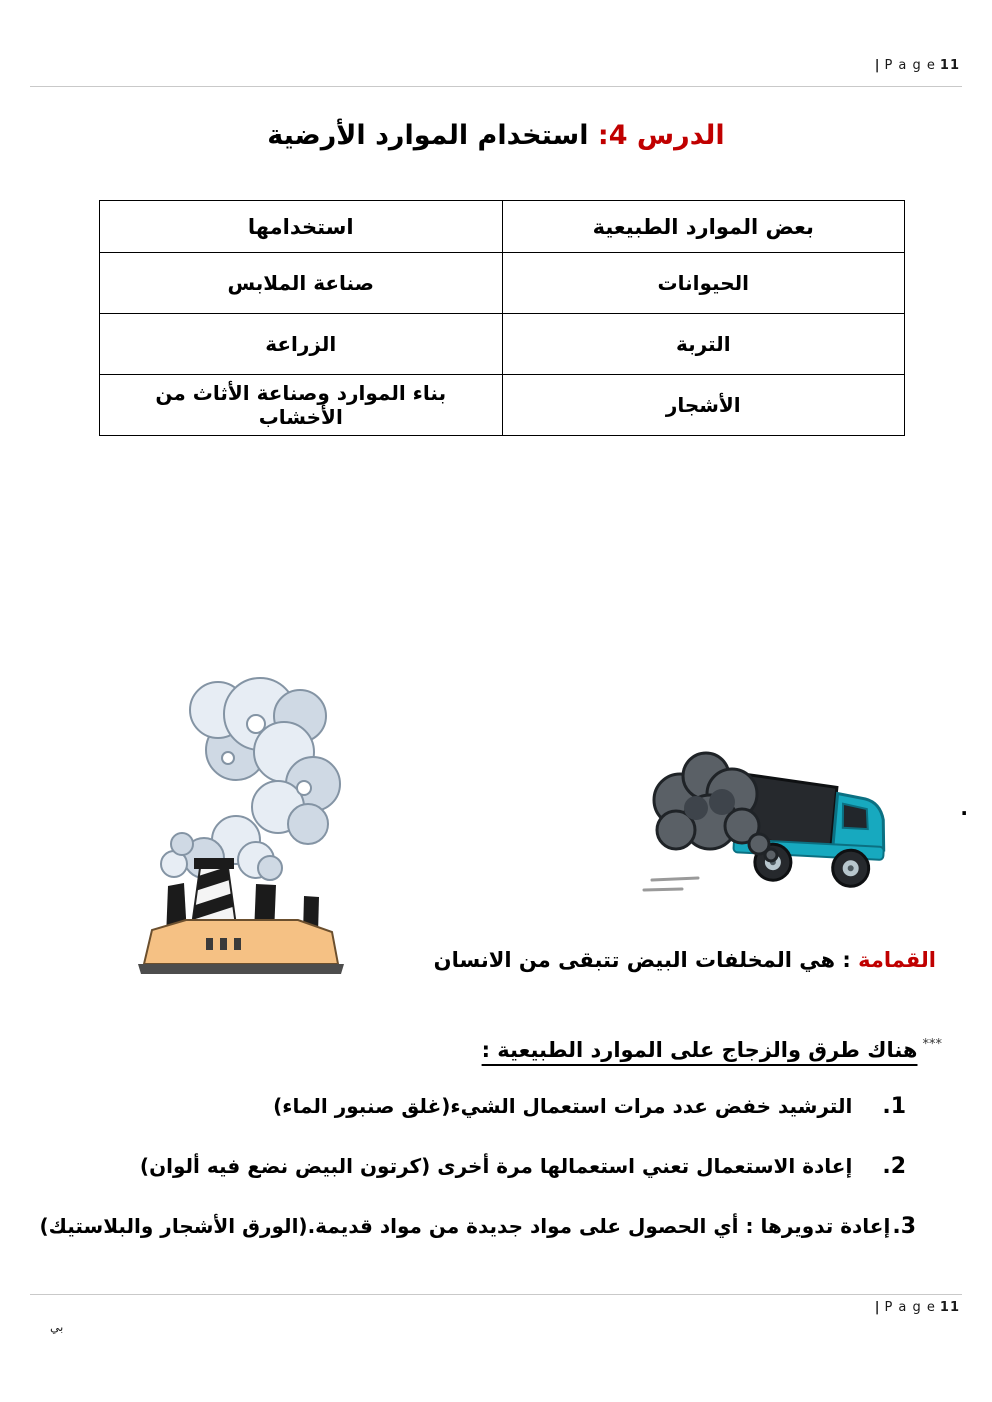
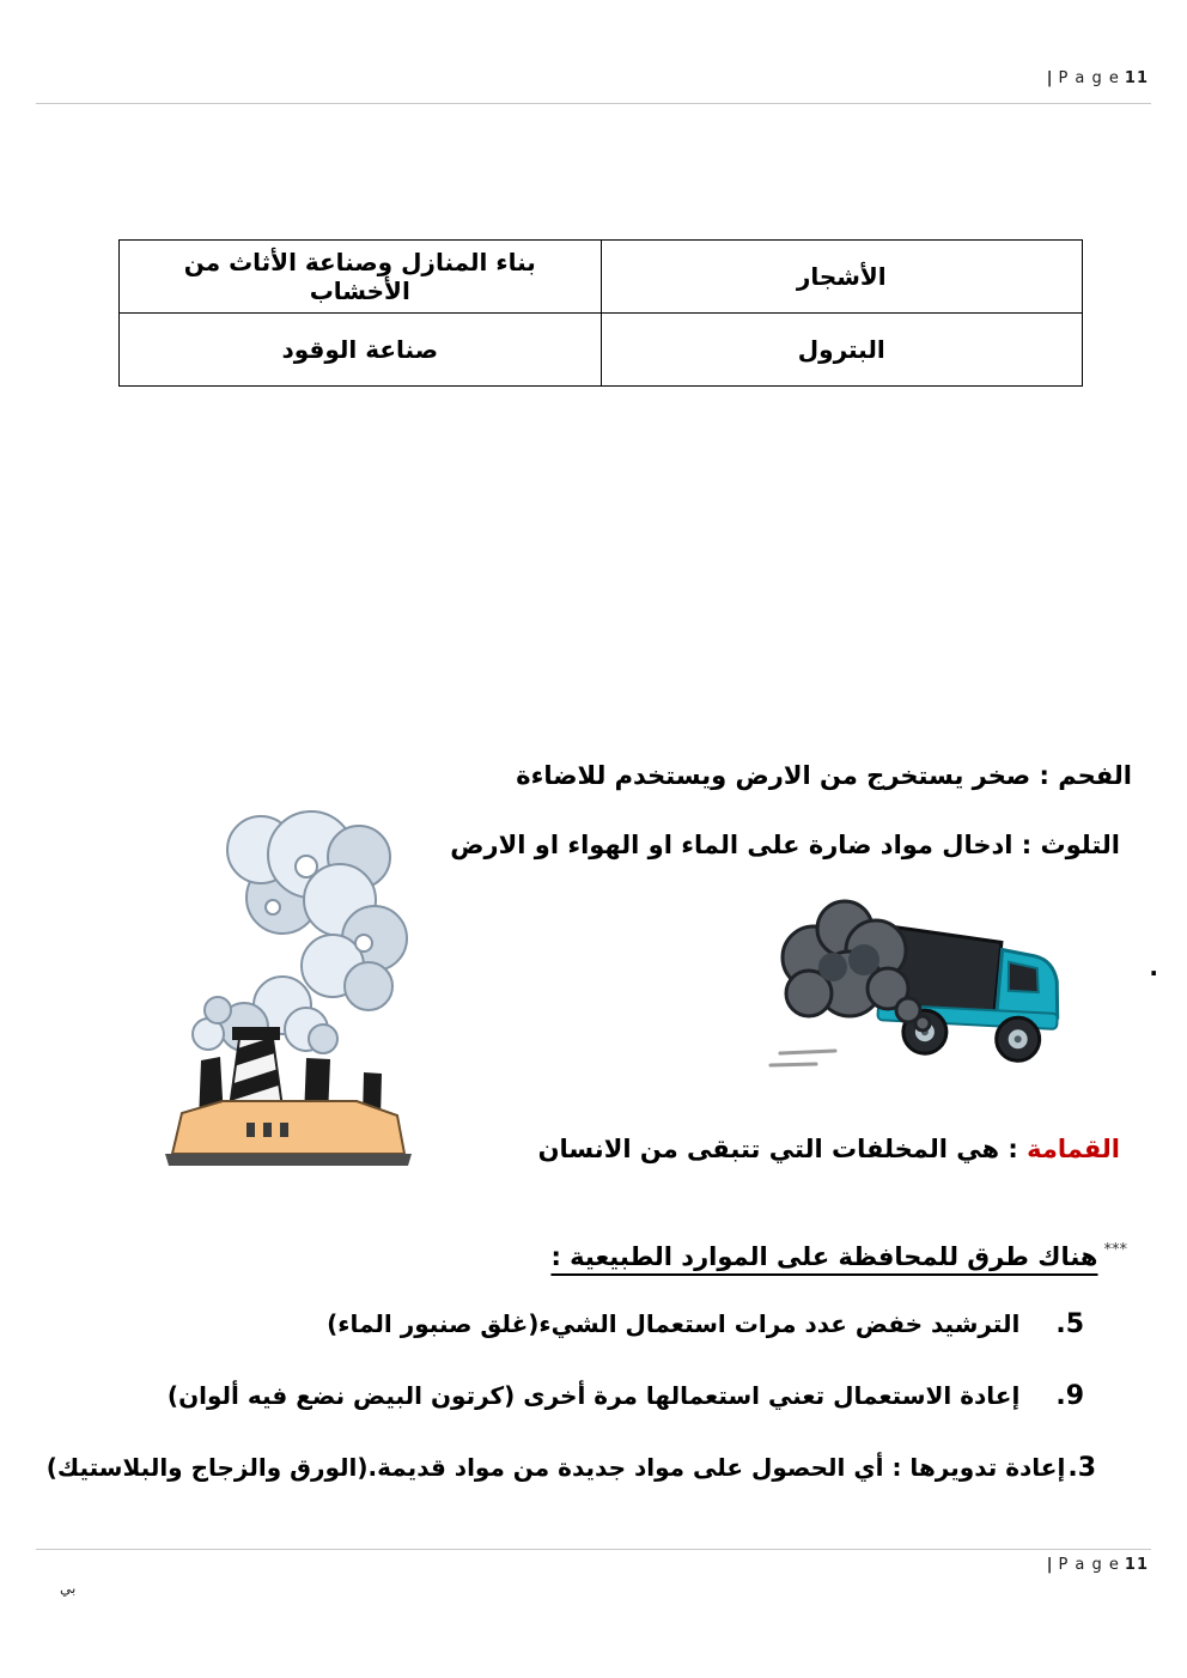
  | P a g e 11
- الدرس 4: استخدام الموارد الأرضية
- بعض الموارد الطبيعية	استخدامها
- الحيوانات	صناعة الملابس
- التربة	الزراعة
- الأشجار	بناء الموارد وصناعة الأثاث من الأخشاب
+ الأشجار	بناء المنازل وصناعة الأثاث من الأخشاب
+ البترول	صناعة الوقود
+ الفحم : صخر يستخرج من الارض ويستخدم للاضاءة
+ التلوث : ادخال مواد ضارة على الماء او الهواء او الارض
  .
- القمامة : هي المخلفات البيض تتبقى من الانسان
+ القمامة : هي المخلفات التي تتبقى من الانسان
- ***هناك طرق والزجاج على الموارد الطبيعية :
+ ***هناك طرق للمحافظة على الموارد الطبيعية :
- 1.الترشيد خفض عدد مرات استعمال الشيء(غلق صنبور الماء)
+ 5.الترشيد خفض عدد مرات استعمال الشيء(غلق صنبور الماء)
- 2.إعادة الاستعمال تعني استعمالها مرة أخرى (كرتون البيض نضع فيه ألوان)
+ 9.إعادة الاستعمال تعني استعمالها مرة أخرى (كرتون البيض نضع فيه ألوان)
- 3.إعادة تدويرها : أي الحصول على مواد جديدة من مواد قديمة.(الورق الأشجار والبلاستيك)
+ 3.إعادة تدويرها : أي الحصول على مواد جديدة من مواد قديمة.(الورق والزجاج والبلاستيك)
  | P a g e 11
  بي
